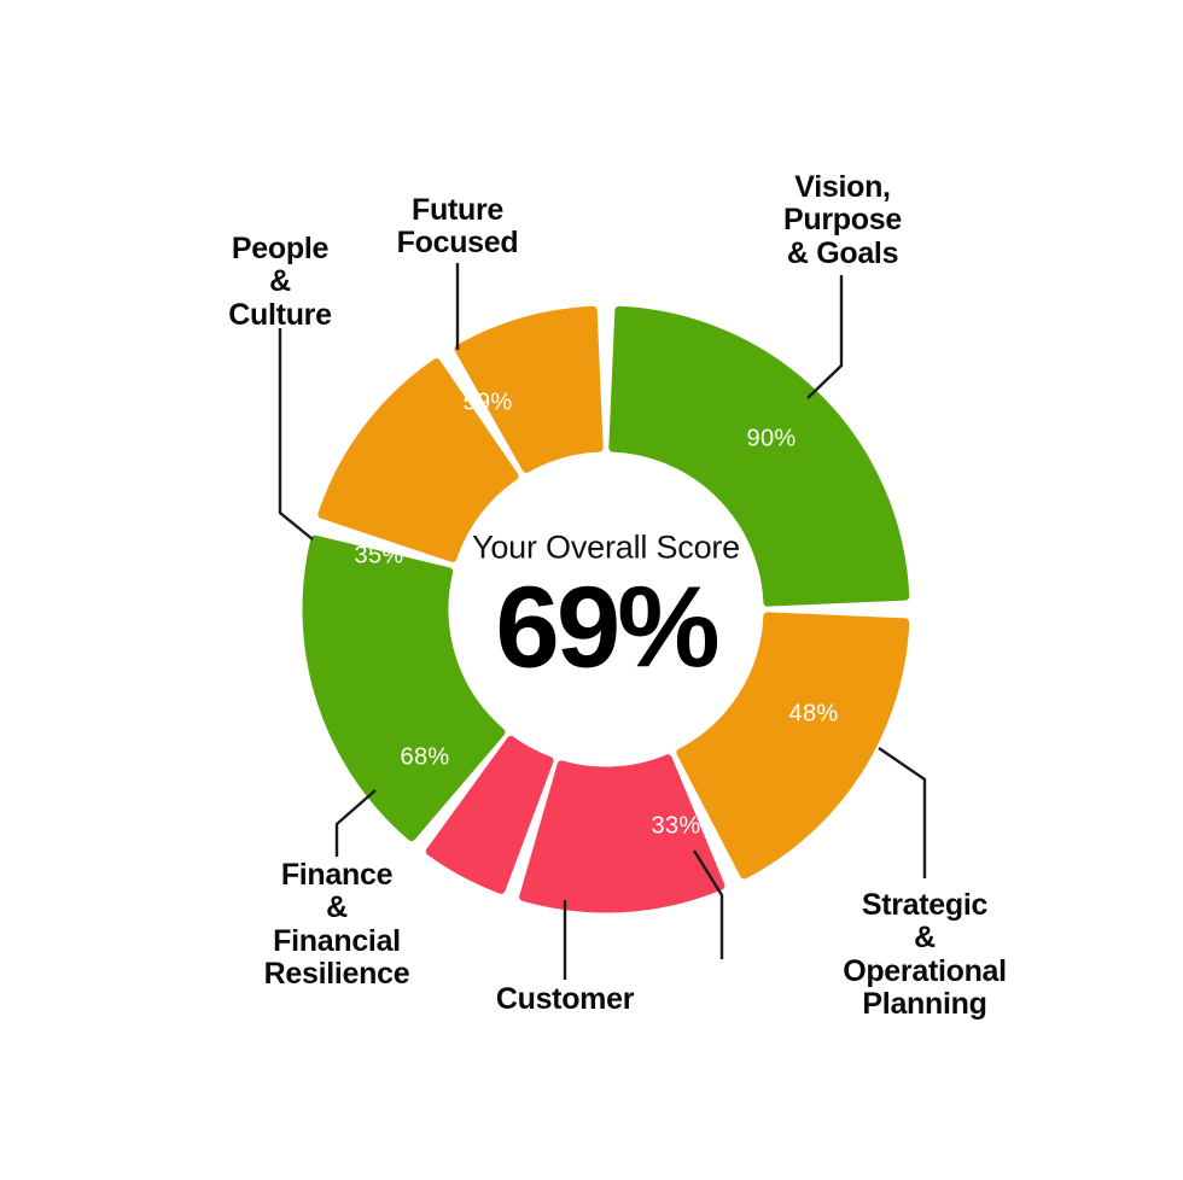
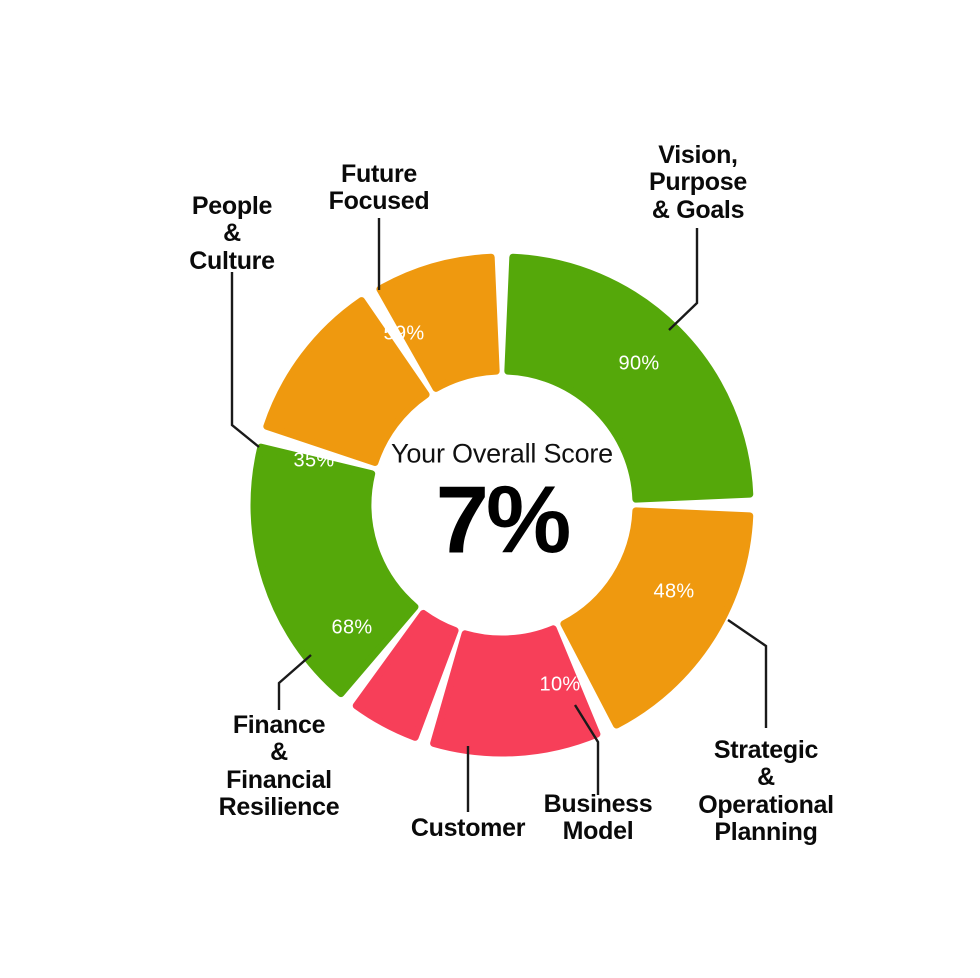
  Your Overall Score
- 69%
+ 7%
  90%
  48%
- 33%
+ 10%
  68%
  35%
  59%
  Vision,
  Purpose
  & Goals
  Strategic
  &
  Operational
  Planning
+ Business
+ Model
  Customer
  Finance
  &
  Financial
  Resilience
  People
  &
  Culture
  Future
  Focused
